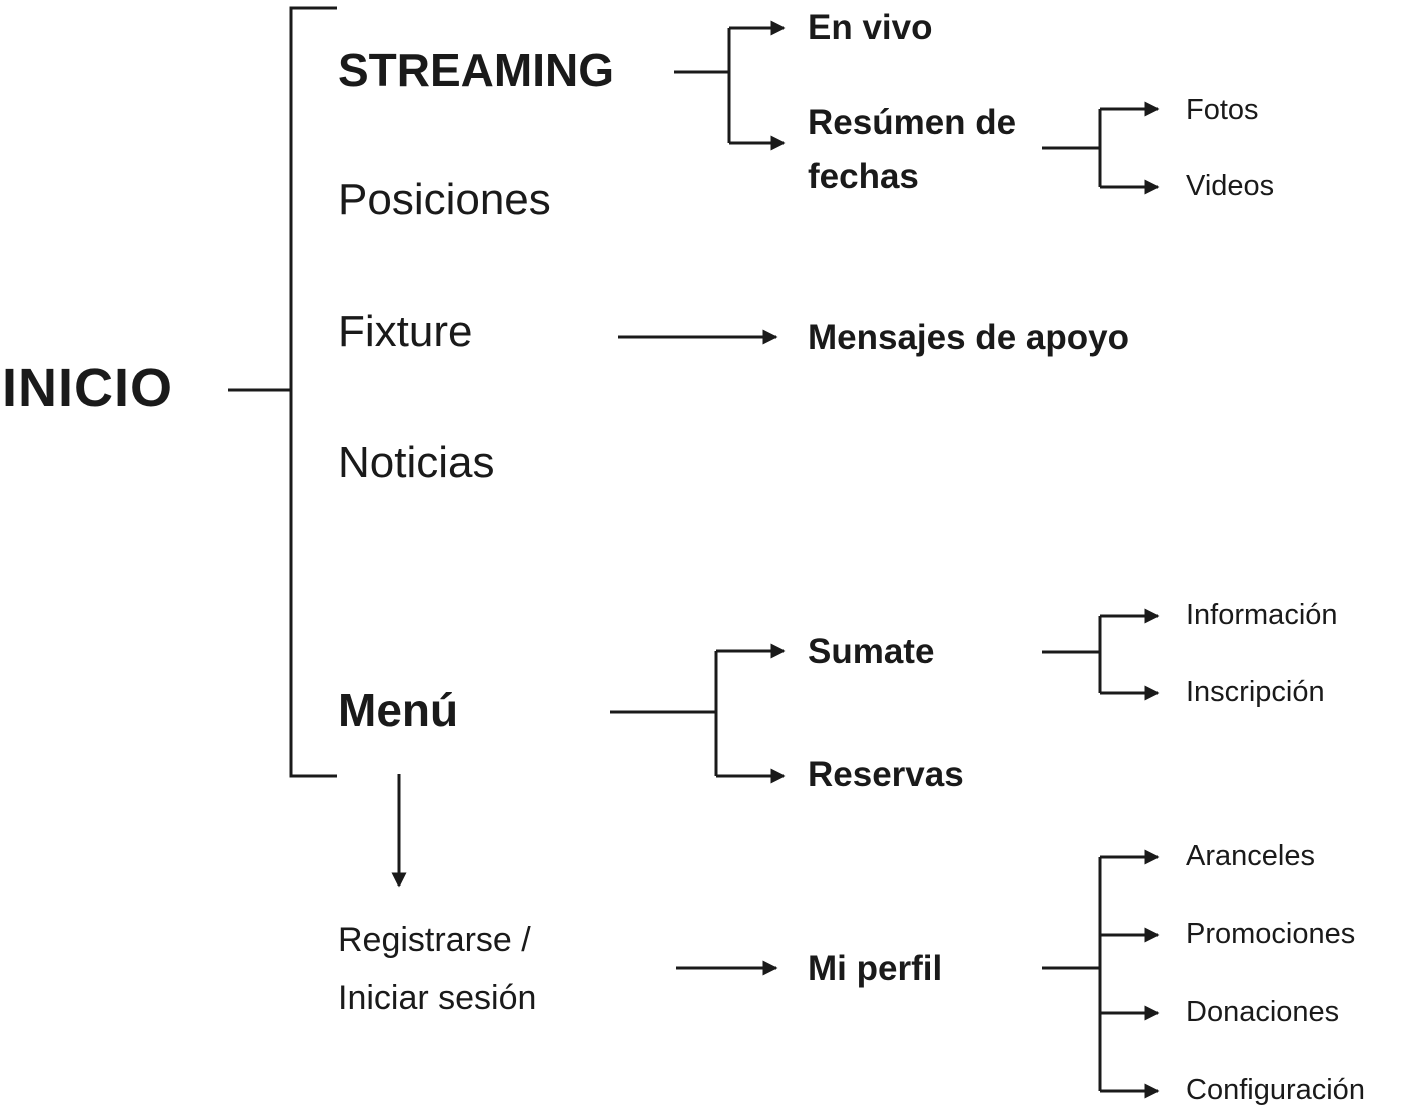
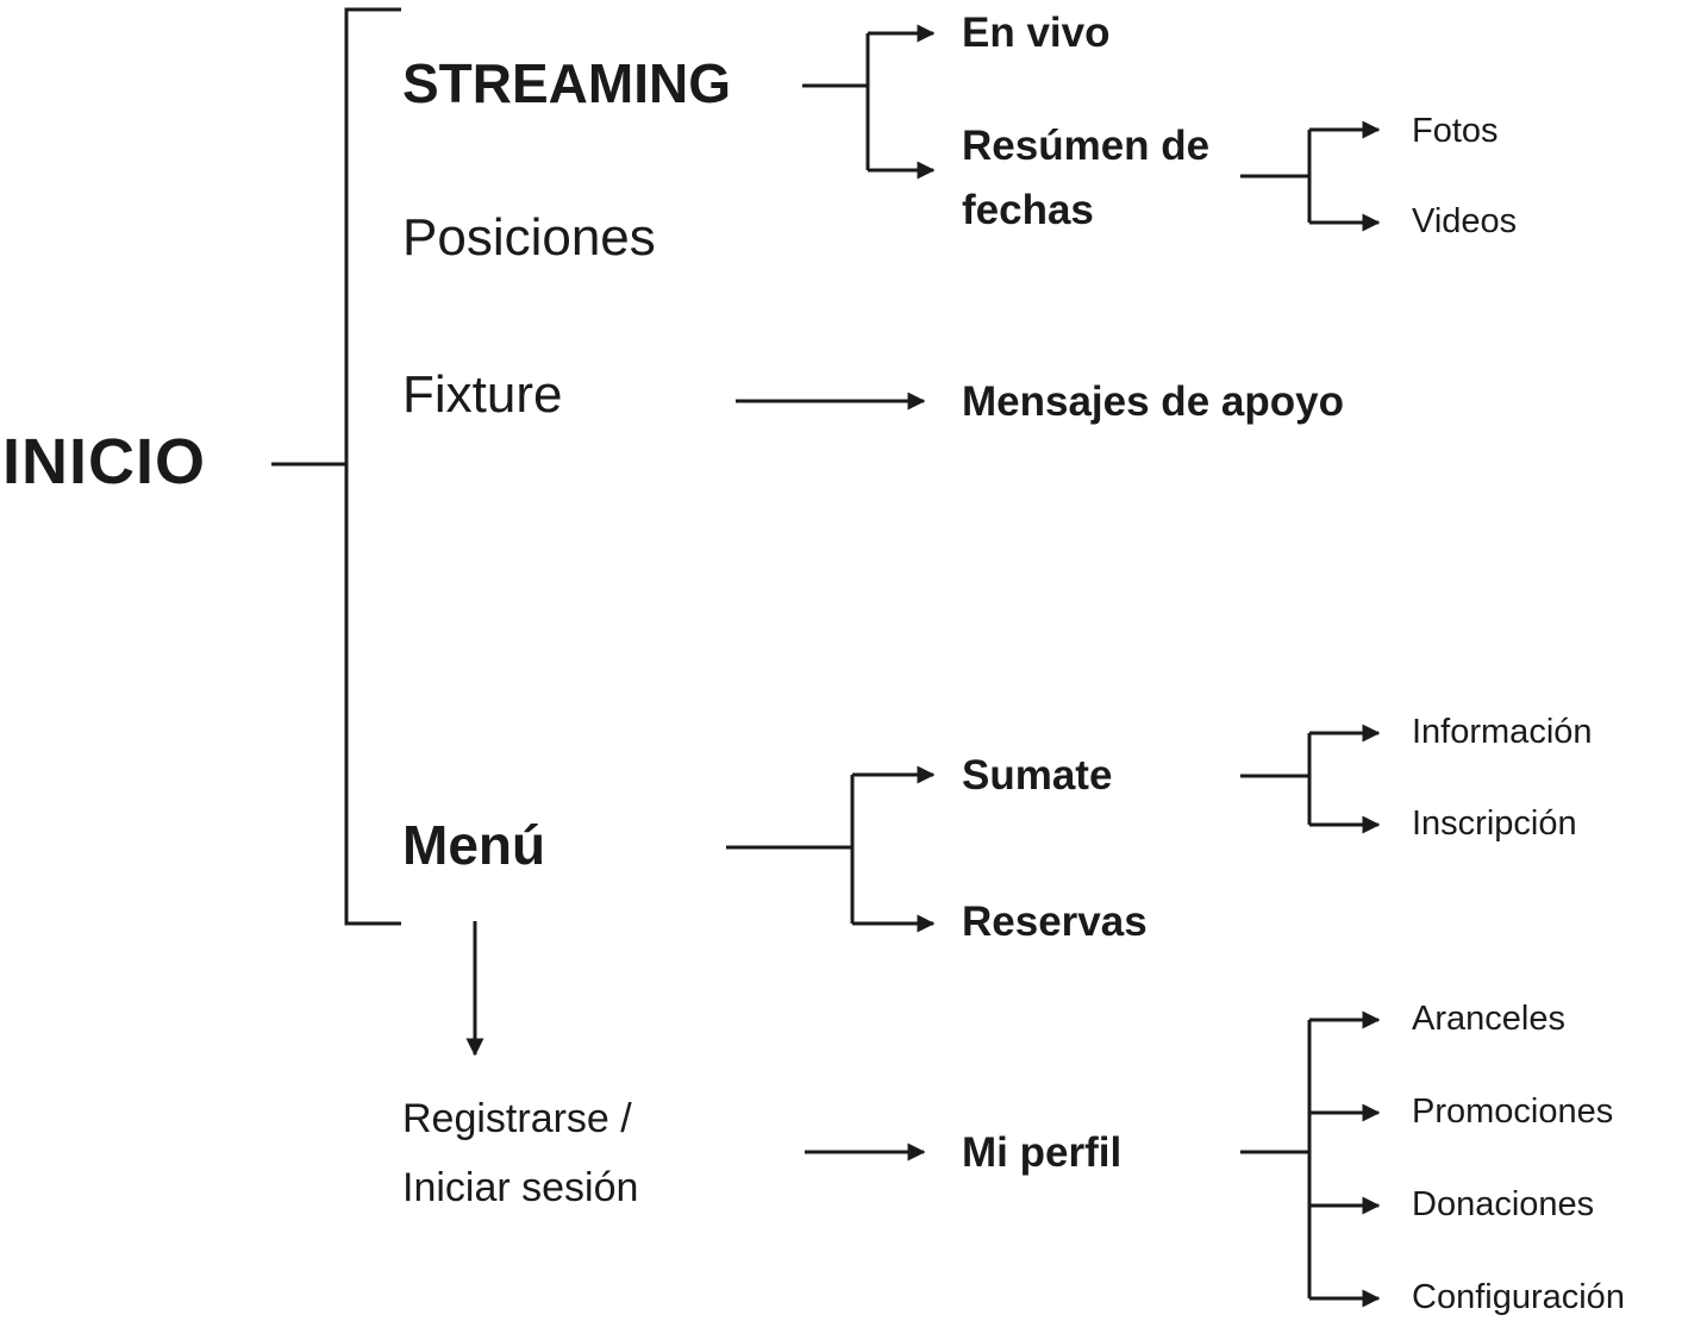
  INICIO
  STREAMING
  Posiciones
  Fixture
- Noticias
  Menú
  En vivo
  Resúmen de fechas
  Fotos
  Videos
  Mensajes de apoyo
  Sumate
  Reservas
  Información
  Inscripción
  Registrarse / Iniciar sesión
  Mi perfil
  Aranceles
  Promociones
  Donaciones
  Configuración
